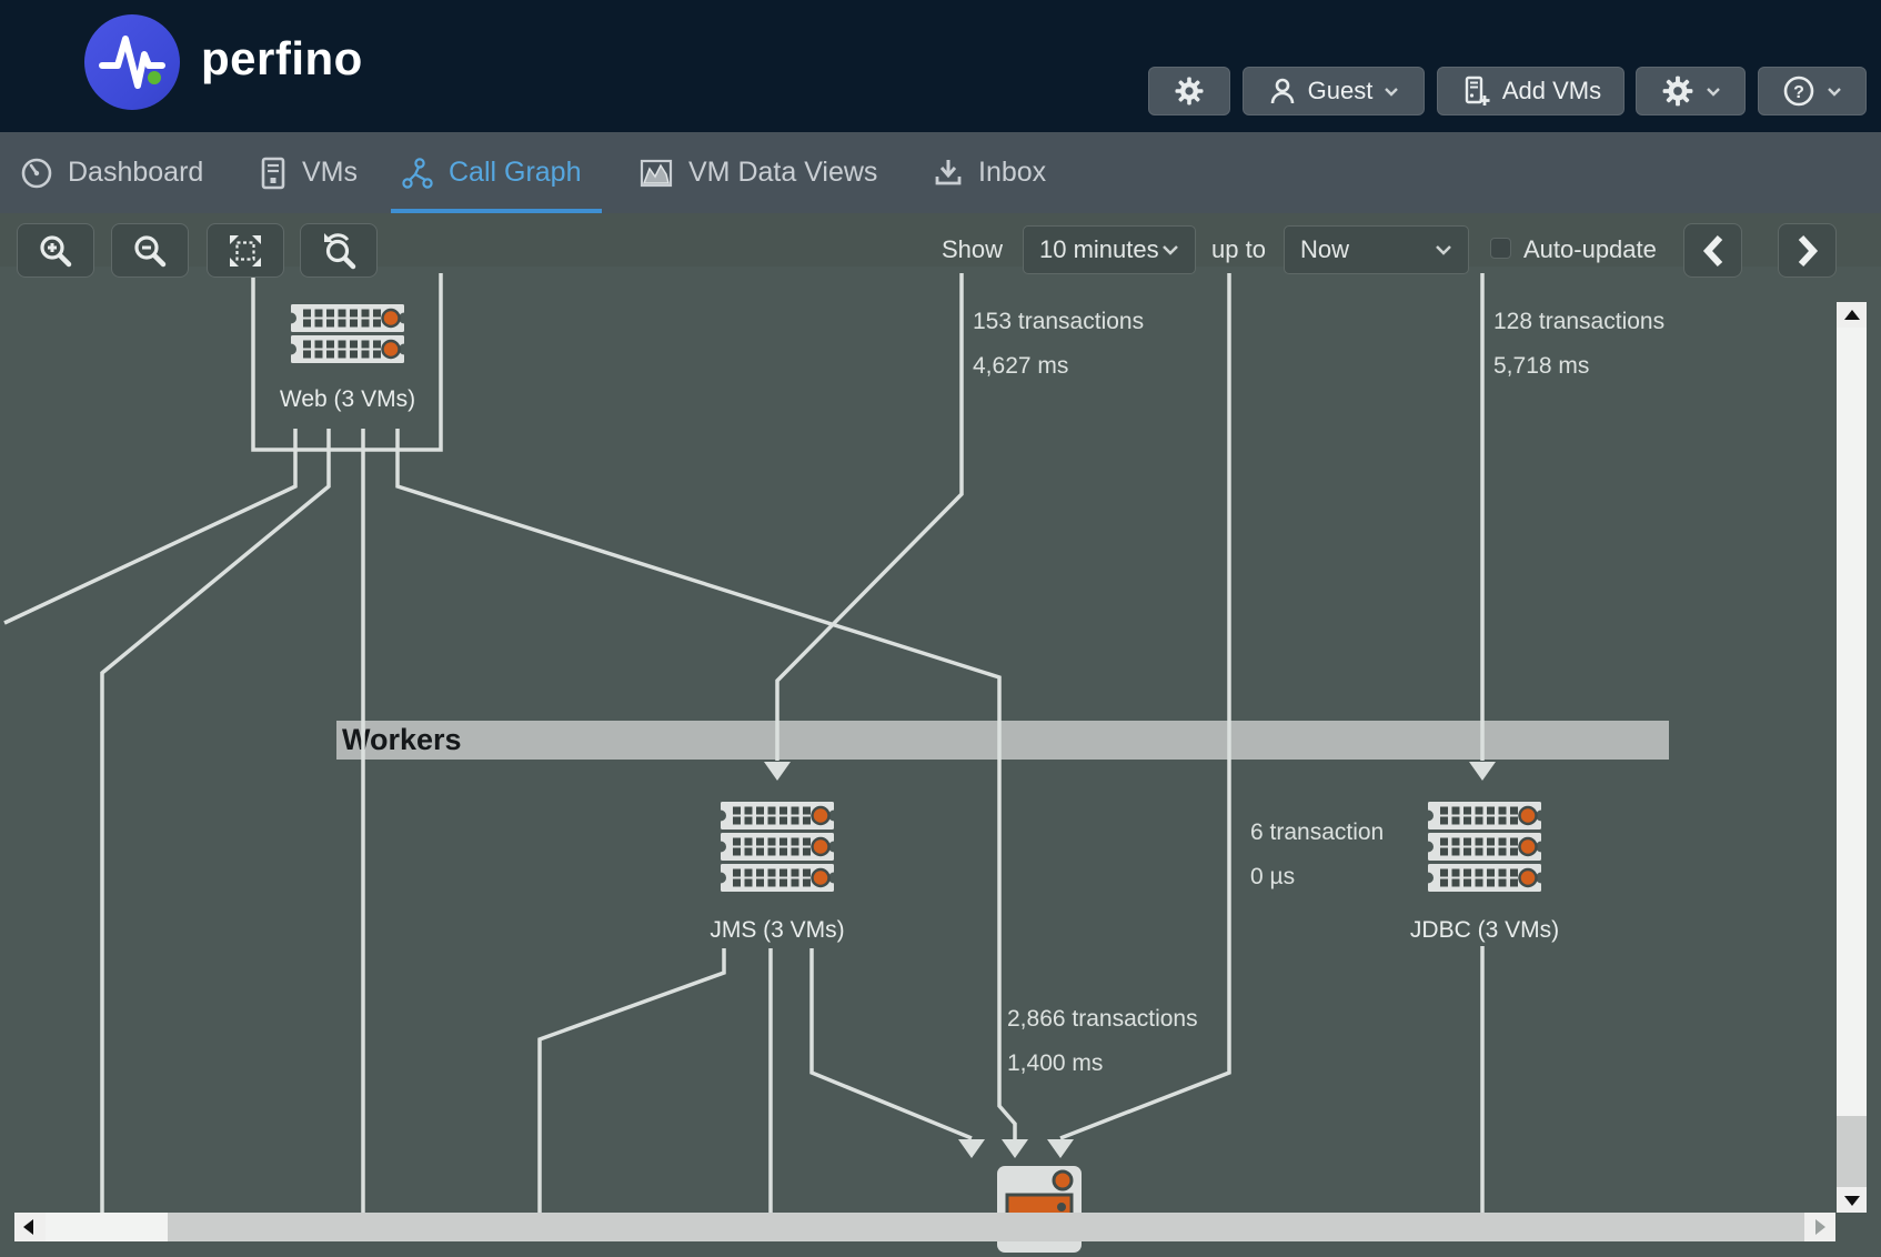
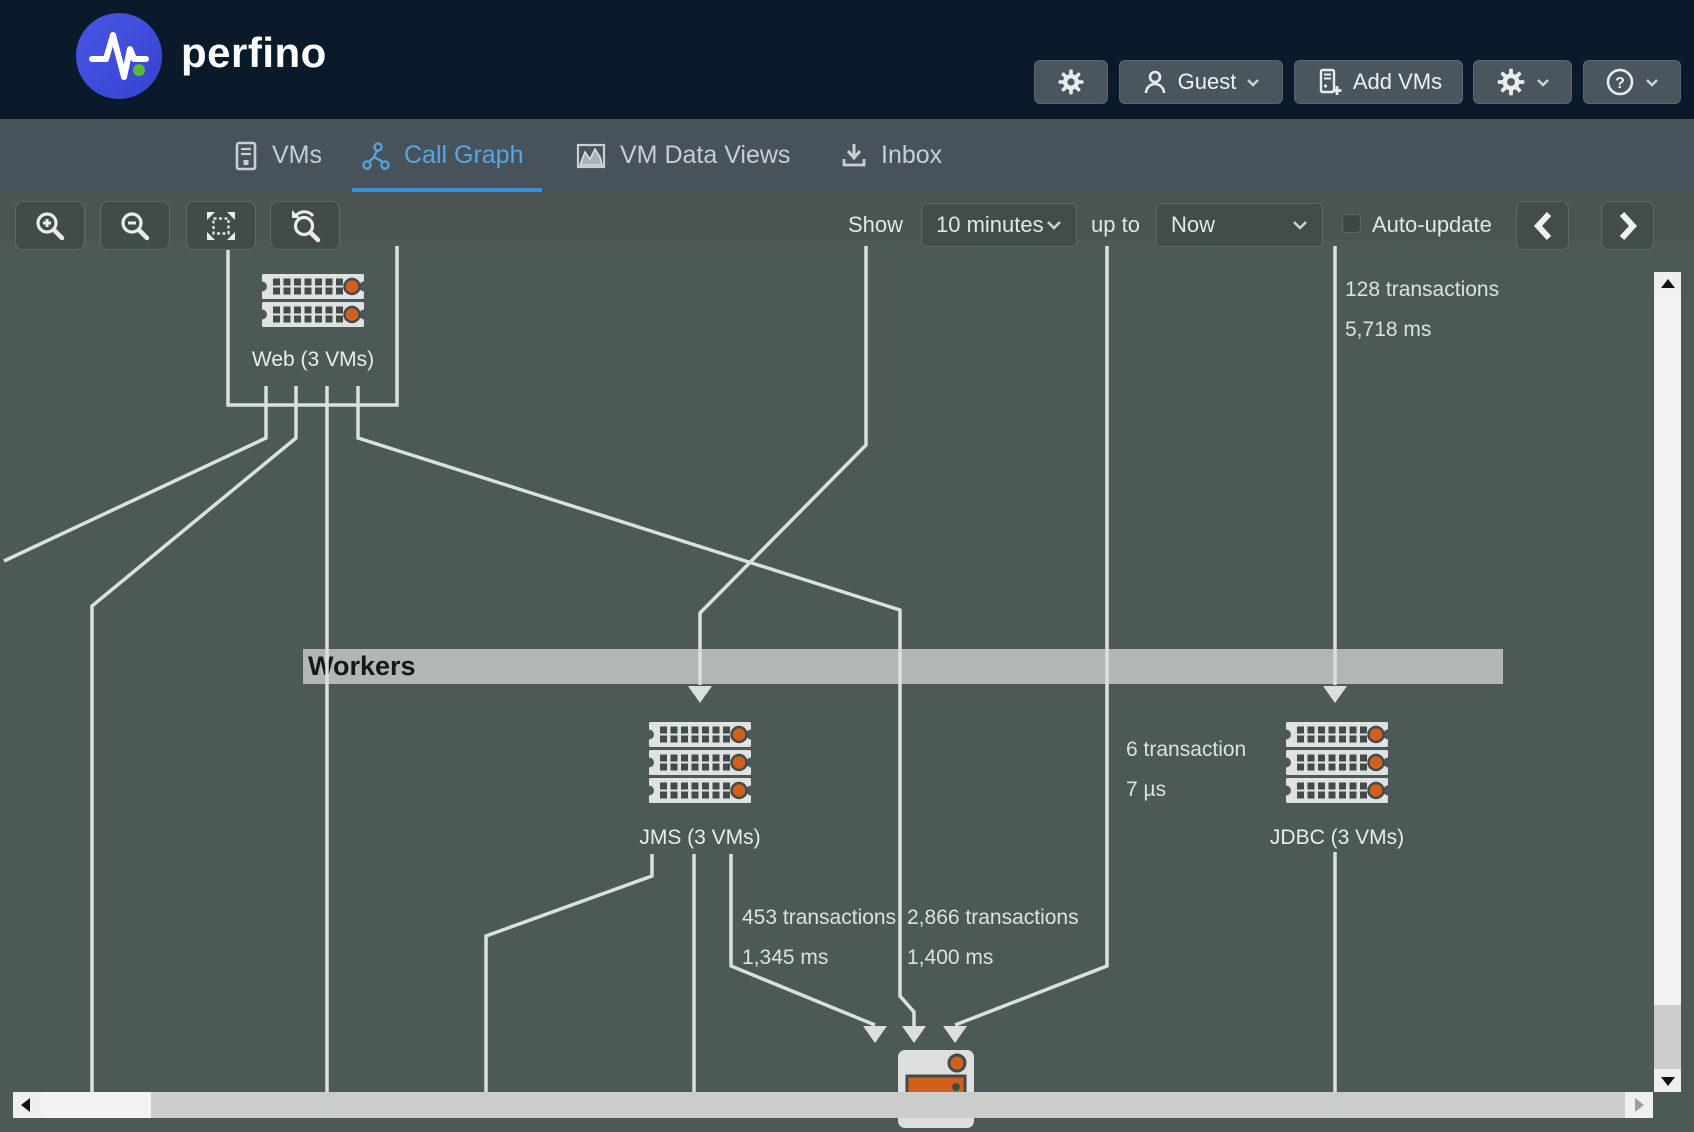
  Workers
  Web (3 VMs)
  JMS (3 VMs)
  JDBC (3 VMs)
- 153 transactions
- 4,627 ms
  128 transactions
  5,718 ms
  6 transaction
- 0 µs
+ 7 µs
+ 453 transactions
+ 1,345 ms
  2,866 transactions
  1,400 ms
  Show
  10 minutes
  up to
  Now
  Auto-update
  perfino
  Guest
  Add VMs
  ?
- Dashboard
  VMs
  Call Graph
  VM Data Views
  Inbox
